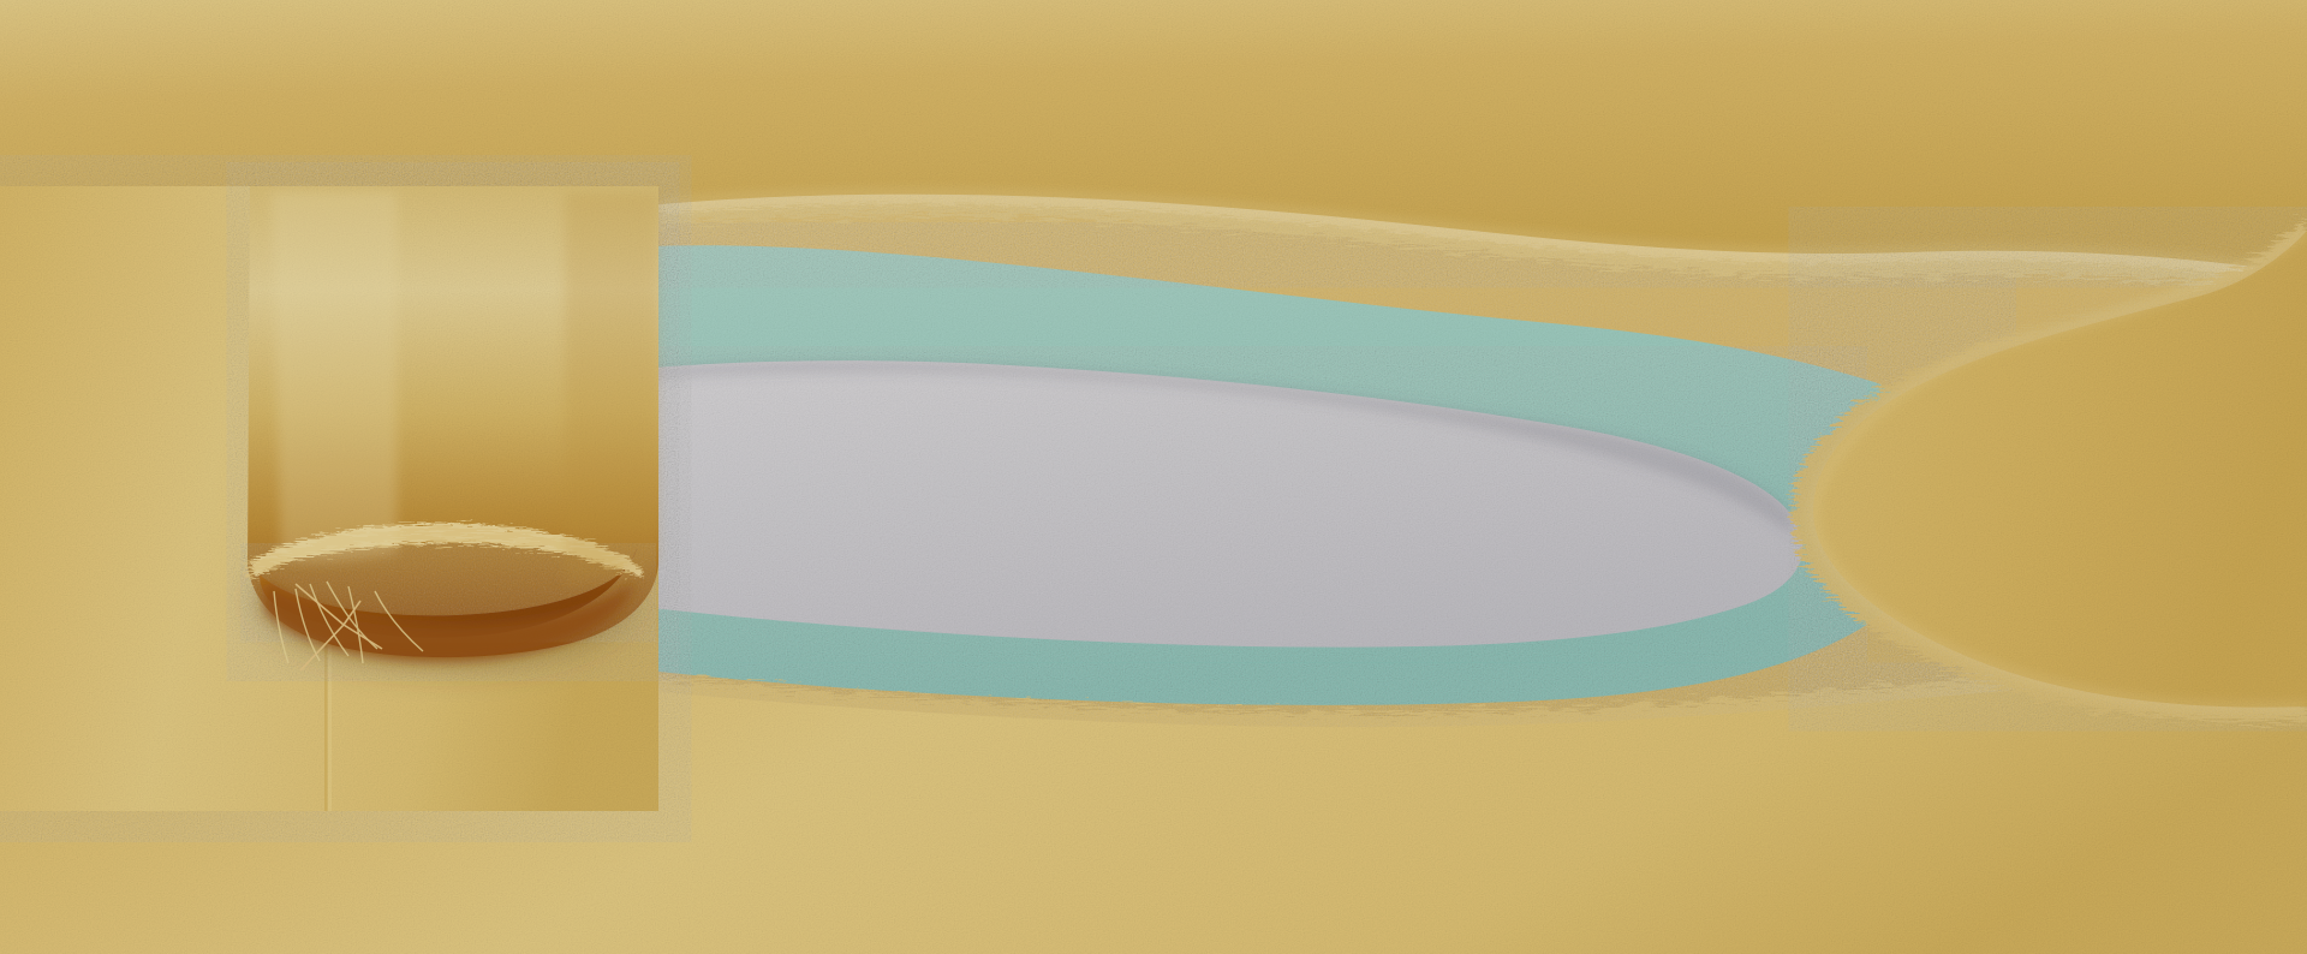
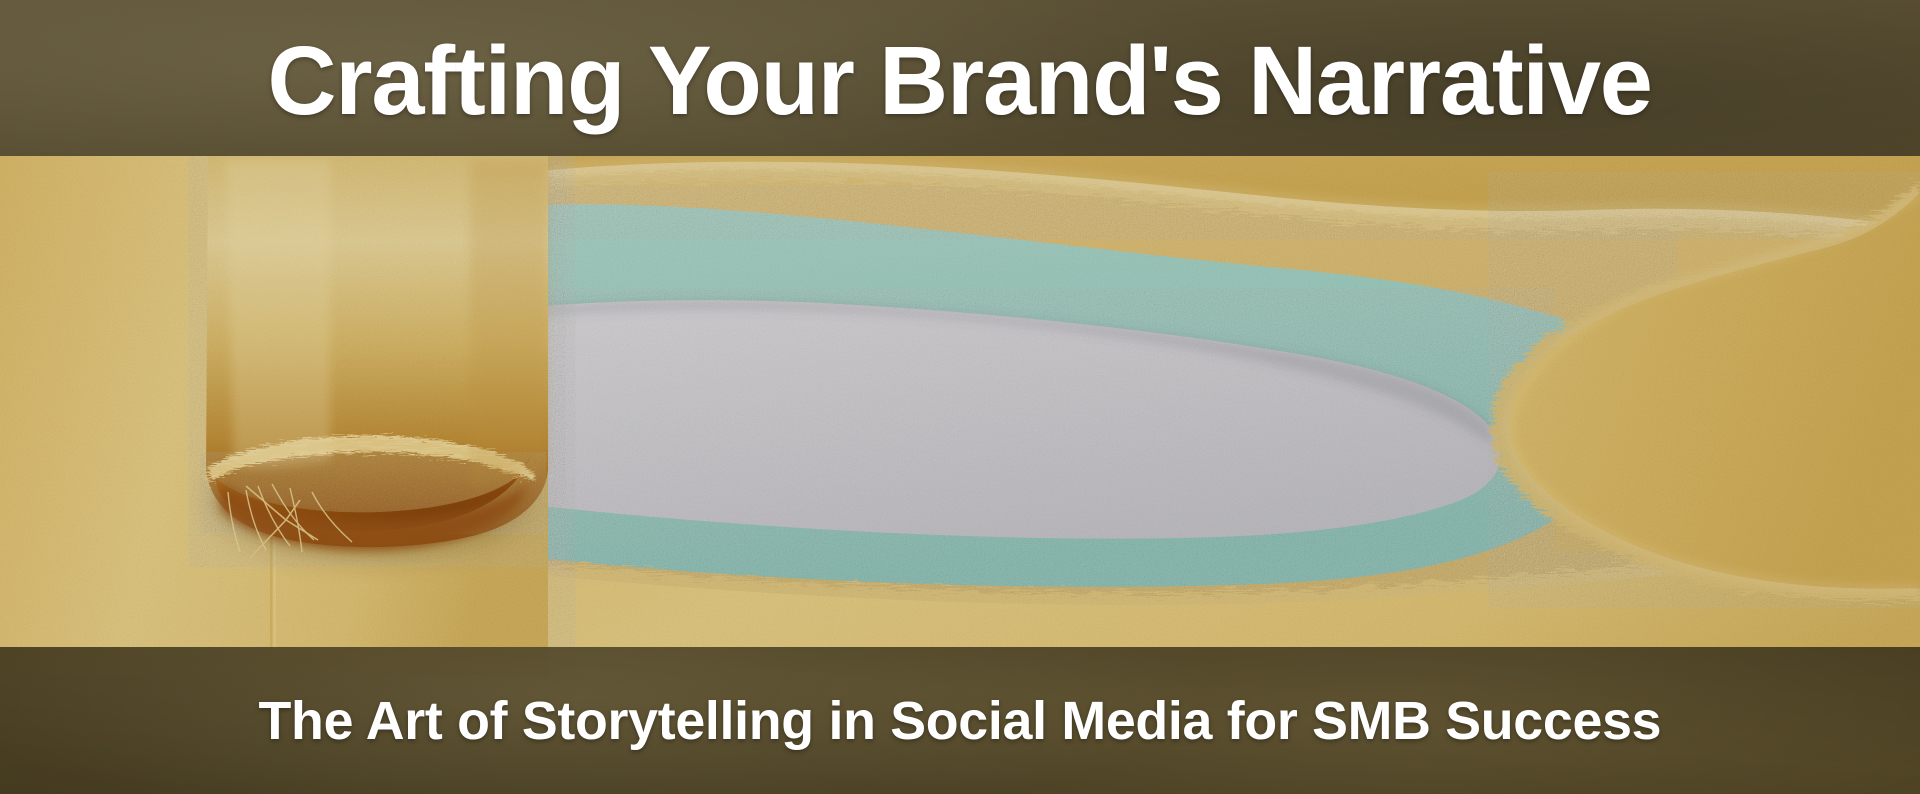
+ Crafting Your Brand's Narrative
+ The Art of Storytelling in Social Media for SMB Success
